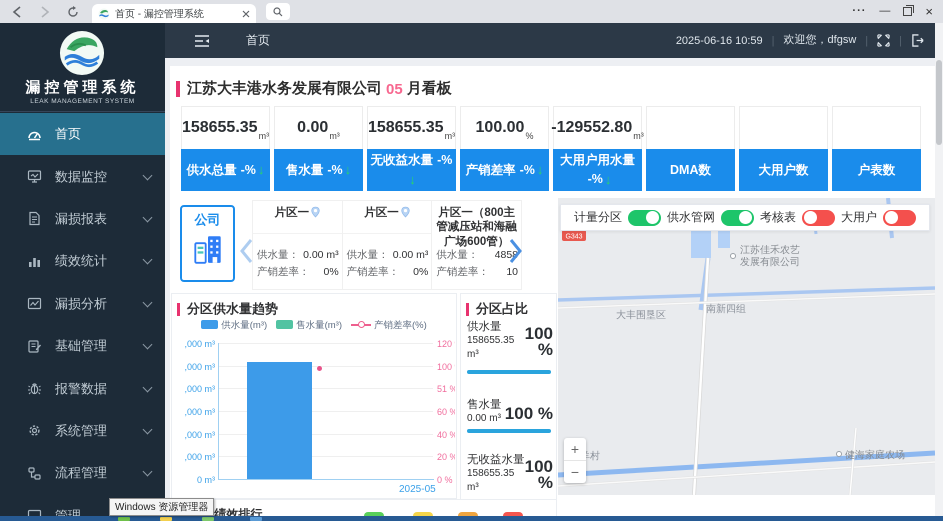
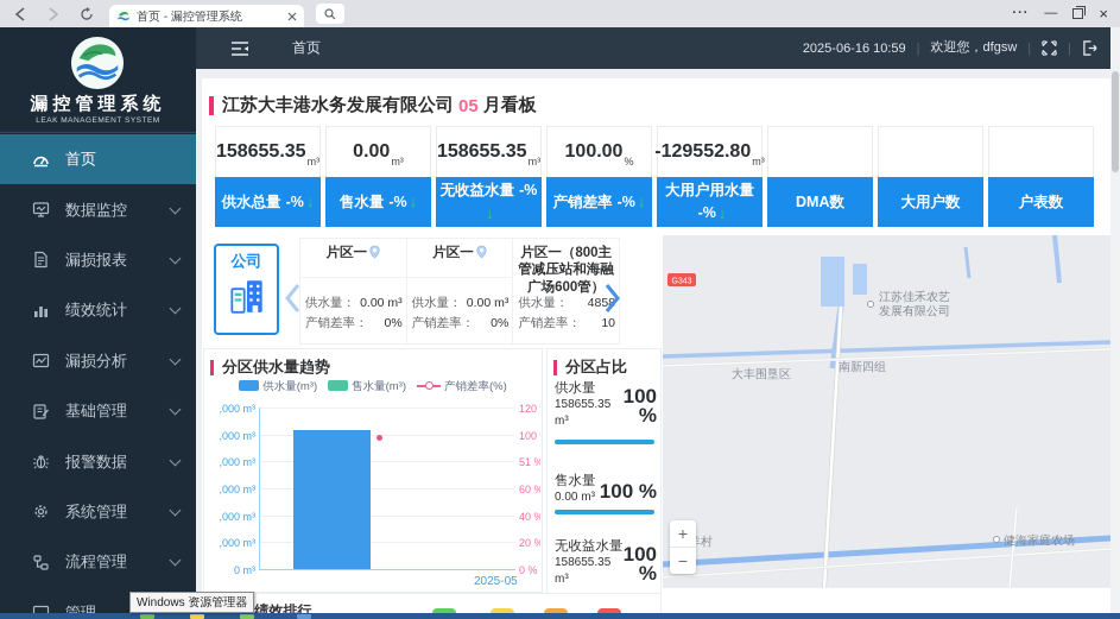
  首页 - 漏控管理系统
  ···
  —
  ×
  首页
  2025-06-16 10:59
  欢迎您，dfgsw
  |
  |
  漏控管理系统
  首页
  数据监控
  漏损报表
  绩效统计
  漏损分析
  基础管理
  报警数据
  系统管理
  流程管理
  江苏大丰港水务发展有限公司
  05
  月看板
  158655.35
  m³
  供水总量
  -%
  ↓
  0.00
  m³
  售水量
  -%
  ↓
  158655.35
  m³
  无收益水量
  -%
  ↓
  100.00
  %
  产销差率
  -%
  ↓
  -129552.80
  m³
  大用户用水量
  -%
  ↓
  DMA数
  大用户数
  户表数
  公司
  片区一
  供水量：
  0.00 m³
  产销差率：
  0%
  片区一
  供水量：
  0.00 m³
  产销差率：
  0%
  片区一（800主管减压站和海融广场600管）
  供水量：
  485
  产销差率：
  10
  江苏佳禾农艺
  发展有限公司
  大丰围垦区
  南新四组
  健海家庭农场
  +
  −
- 计量分区
- 供水管网
- 考核表
- 大用户
  分区供水量趋势
  供水量(m³)
  售水量(m³)
  产销差率(%)
  ,000 m³
  ,000 m³
  ,000 m³
  ,000 m³
  ,000 m³
  ,000 m³
  0 m³
  120
  100
  51 %
  60 %
  40 %
  20 %
  0 %
  2025-05
  分区占比
  供水量
  158655.35
  m³
  100 %
  售水量
  0.00 m³
  100 %
  无收益水量
  158655.35
  m³
  100 %
  Windows 资源管理器
